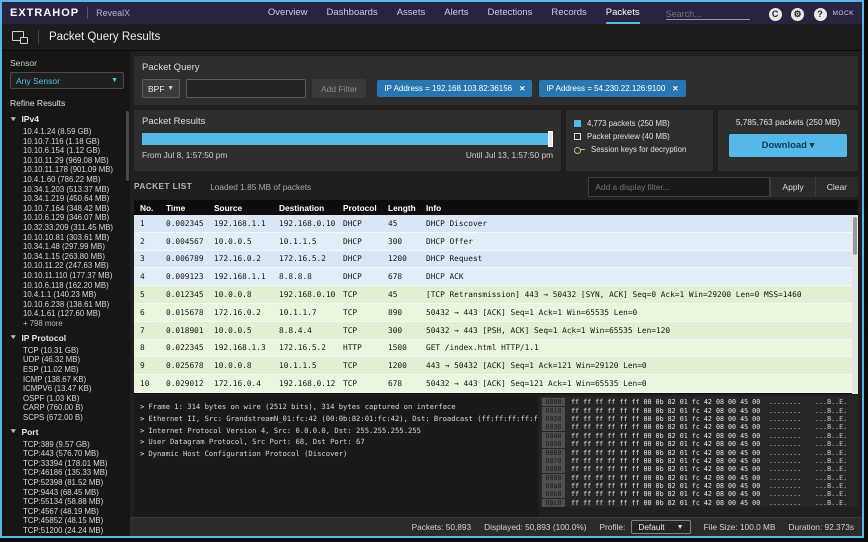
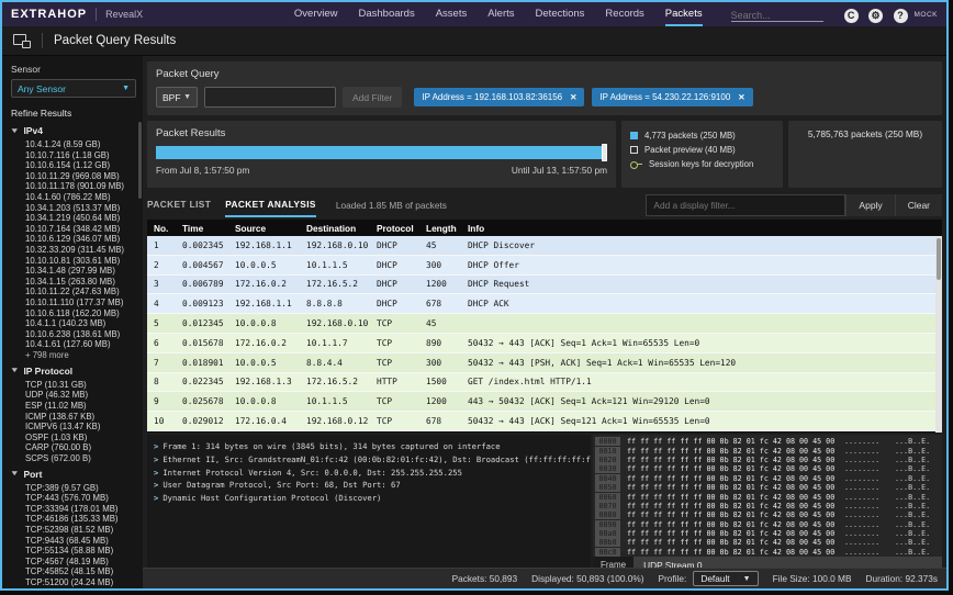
  EXTRAHOP
  RevealX
  Overview
  Dashboards
  Assets
  Alerts
  Detections
  Records
  Packets
  Search...
  C ⚙ ?
  Packet Query Results
  Sensor
  Any Sensor
  Refine Results
  IPv4
  10.4.1.24 (8.59 GB)
  10.10.7.116 (1.18 GB)
  10.10.6.154 (1.12 GB)
  10.10.11.29 (969.08 MB)
  10.10.11.178 (901.09 MB)
  10.4.1.60 (786.22 MB)
  10.34.1.203 (513.37 MB)
  10.34.1.219 (450.64 MB)
  10.10.7.164 (348.42 MB)
  10.10.6.129 (346.07 MB)
  10.32.33.209 (311.45 MB)
  10.10.10.81 (303.61 MB)
  10.34.1.48 (297.99 MB)
  10.34.1.15 (263.80 MB)
  10.10.11.22 (247.63 MB)
  10.10.11.110 (177.37 MB)
  10.10.6.118 (162.20 MB)
  10.4.1.1 (140.23 MB)
  10.10.6.238 (138.61 MB)
  10.4.1.61 (127.60 MB)
  + 798 more
  IP Protocol
  TCP (10.31 GB)
  UDP (46.32 MB)
  ESP (11.02 MB)
  ICMP (138.67 KB)
  ICMPV6 (13.47 KB)
  OSPF (1.03 KB)
  CARP (760.00 B)
  SCPS (672.00 B)
  Port
  TCP:389 (9.57 GB)
  TCP:443 (576.70 MB)
  TCP:33394 (178.01 MB)
  TCP:46186 (135.33 MB)
  TCP:52398 (81.52 MB)
  TCP:9443 (68.45 MB)
  TCP:55134 (58.88 MB)
  TCP:4567 (48.19 MB)
  TCP:45852 (48.15 MB)
  TCP:51200 (24.24 MB)
  Packet Query
  BPF
  Add Filter
  IP Address = 192.168.103.82:36156
  ✕
  IP Address = 54.230.22.126:9100
  ✕
  Packet Results
  From Jul 8, 1:57:50 pm
  Until Jul 13, 1:57:50 pm
  4,773 packets (250 MB)
  Packet preview (40 MB)
  Session keys for decryption
  5,785,763 packets (250 MB)
- Download ▾
  PACKET LIST
+ PACKET ANALYSIS
  Loaded 1.85 MB of packets
  Add a display filter...
  Apply
  Clear
  No.
  Time
  Source
  Destination
  Protocol
  Length
  Info
  1
  0.002345
  192.168.1.1
  192.168.0.10
  DHCP
  45
  DHCP Discover
  2
  0.004567
  10.0.0.5
  10.1.1.5
  DHCP
  300
  DHCP Offer
  3
  0.006789
  172.16.0.2
  172.16.5.2
  DHCP
  1200
  DHCP Request
  4
  0.009123
  192.168.1.1
  8.8.8.8
  DHCP
  678
  DHCP ACK
  5
  0.012345
  10.0.0.8
  192.168.0.10
  TCP
  45
- [TCP Retransmission] 443 → 50432 [SYN, ACK] Seq=0 Ack=1 Win=29200 Len=0 MSS=1460
  6
  0.015678
  172.16.0.2
  10.1.1.7
  TCP
  890
  50432 → 443 [ACK] Seq=1 Ack=1 Win=65535 Len=0
  7
  0.018901
  10.0.0.5
  8.8.4.4
  TCP
  300
  50432 → 443 [PSH, ACK] Seq=1 Ack=1 Win=65535 Len=120
  8
  0.022345
  192.168.1.3
  172.16.5.2
  HTTP
  1500
  GET /index.html HTTP/1.1
  9
  0.025678
  10.0.0.8
  10.1.1.5
  TCP
  1200
  443 → 50432 [ACK] Seq=1 Ack=121 Win=29120 Len=0
  10
  0.029012
  172.16.0.4
  192.168.0.12
  TCP
  678
  50432 → 443 [ACK] Seq=121 Ack=1 Win=65535 Len=0
- > Frame 1: 314 bytes on wire (2512 bits), 314 bytes captured on interface
+ > Frame 1: 314 bytes on wire (3845 bits), 314 bytes captured on interface
  > Ethernet II, Src: GrandstreamN_01:fc:42 (00:0b:82:01:fc:42), Dst: Broadcast (ff:ff:ff:ff:f
  > Internet Protocol Version 4, Src: 0.0.0.0, Dst: 255.255.255.255
  > User Datagram Protocol, Src Port: 68, Dst Port: 67
  > Dynamic Host Configuration Protocol (Discover)
  0000
  ff ff ff ff ff ff 00 0b 82 01 fc 42 08 00 45 00
  ........
  ...B..E.
  0010
  ff ff ff ff ff ff 00 0b 82 01 fc 42 08 00 45 00
  ........
  ...B..E.
  0020
  ff ff ff ff ff ff 00 0b 82 01 fc 42 08 00 45 00
  ........
  ...B..E.
  0030
  ff ff ff ff ff ff 00 0b 82 01 fc 42 08 00 45 00
  ........
  ...B..E.
  0040
  ff ff ff ff ff ff 00 0b 82 01 fc 42 08 00 45 00
  ........
  ...B..E.
  0050
  ff ff ff ff ff ff 00 0b 82 01 fc 42 08 00 45 00
  ........
  ...B..E.
  0060
  ff ff ff ff ff ff 00 0b 82 01 fc 42 08 00 45 00
  ........
  ...B..E.
  0070
  ff ff ff ff ff ff 00 0b 82 01 fc 42 08 00 45 00
  ........
  ...B..E.
  0080
  ff ff ff ff ff ff 00 0b 82 01 fc 42 08 00 45 00
  ........
  ...B..E.
  0090
  ff ff ff ff ff ff 00 0b 82 01 fc 42 08 00 45 00
  ........
  ...B..E.
  00a0
  ff ff ff ff ff ff 00 0b 82 01 fc 42 08 00 45 00
  ........
  ...B..E.
  00b0
  ff ff ff ff ff ff 00 0b 82 01 fc 42 08 00 45 00
  ........
  ...B..E.
  00c0
  ff ff ff ff ff ff 00 0b 82 01 fc 42 08 00 45 00
  ........
  ...B..E.
+ Frame
+ UDP Stream 0
  Packets: 50,893
  Displayed: 50,893 (100.0%)
  Profile:
  Default
  File Size: 100.0 MB
  Duration: 92.373s
